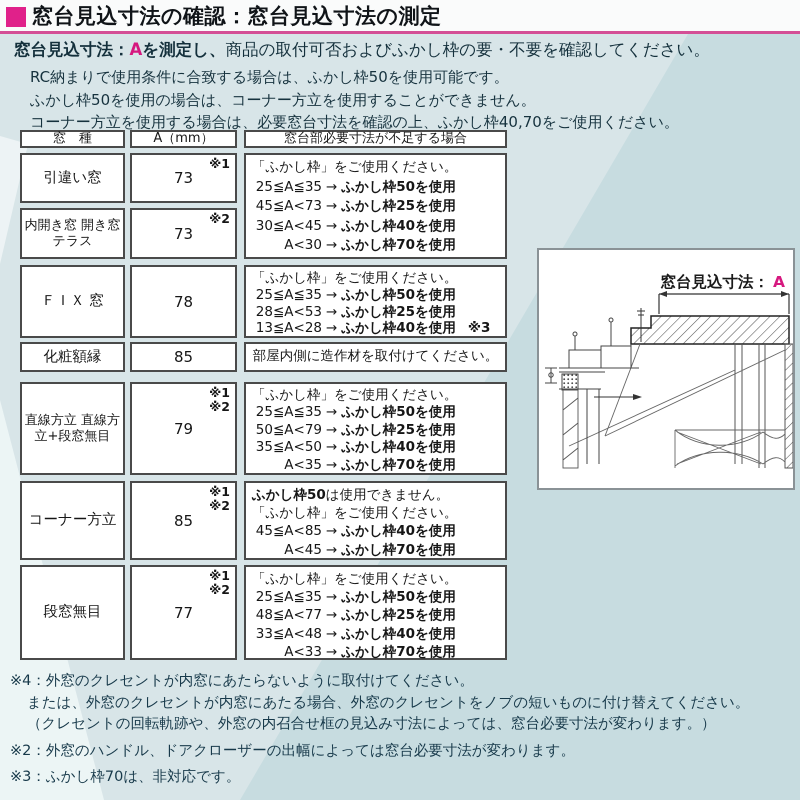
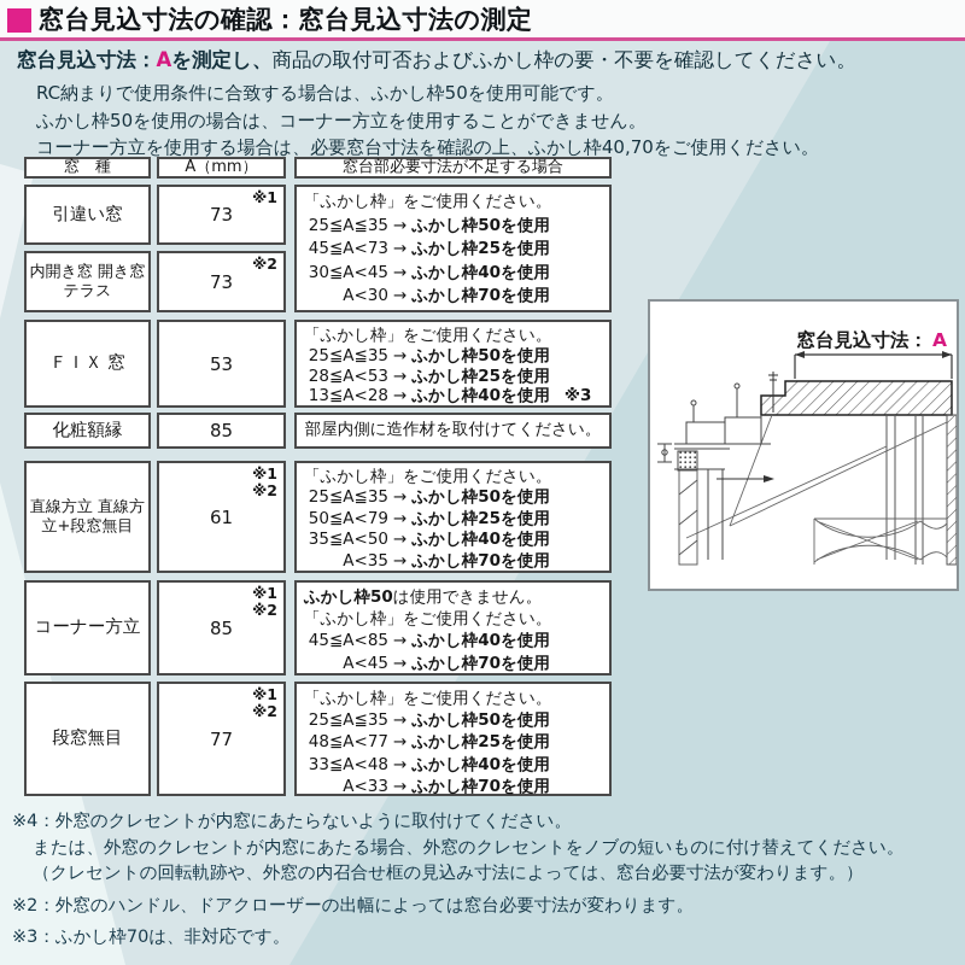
  窓台見込寸法の確認：窓台見込寸法の測定
  窓台見込寸法：Aを測定し、商品の取付可否およびふかし枠の要・不要を確認してください。
  RC納まりで使用条件に合致する場合は、ふかし枠50を使用可能です。
  ふかし枠50を使用の場合は、コーナー方立を使用することができません。
  コーナー方立を使用する場合は、必要窓台寸法を確認の上、ふかし枠40,70をご使用ください。
  窓 種
  A（mm）
  窓台部必要寸法が不足する場合
  引違い窓
  内開き窓 開き窓
  テラス
  ＦＩＸ 窓
  化粧額縁
  直線方立 直線方
  立+段窓無目
  コーナー方立
  段窓無目
  73
  ※1
  73
  ※2
- 78
+ 53
  85
- 79
+ 61
  ※1
  ※2
  85
  ※1
  ※2
  77
  ※1
  ※2
  「ふかし枠」をご使用ください。
  25≦A≦35
  →
  ふかし枠50を使用
  45≦A<73
  →
  ふかし枠25を使用
  30≦A<45
  →
  ふかし枠40を使用
  A<30
  →
  ふかし枠70を使用
  「ふかし枠」をご使用ください。
  25≦A≦35
  →
  ふかし枠50を使用
  28≦A<53
  →
  ふかし枠25を使用
  13≦A<28
  →
  ふかし枠40を使用
  ※3
  部屋内側に造作材を取付けてください。
  「ふかし枠」をご使用ください。
  25≦A≦35
  →
  ふかし枠50を使用
  50≦A<79
  →
  ふかし枠25を使用
  35≦A<50
  →
  ふかし枠40を使用
  A<35
  →
  ふかし枠70を使用
  ふかし枠50は使用できません。
  「ふかし枠」をご使用ください。
  45≦A<85
  →
  ふかし枠40を使用
  A<45
  →
  ふかし枠70を使用
  「ふかし枠」をご使用ください。
  25≦A≦35
  →
  ふかし枠50を使用
  48≦A<77
  →
  ふかし枠25を使用
  33≦A<48
  →
  ふかし枠40を使用
  A<33
  →
  ふかし枠70を使用
  窓台見込寸法：
  A
  ※4：外窓のクレセントが内窓にあたらないように取付けてください。
  または、外窓のクレセントが内窓にあたる場合、外窓のクレセントをノブの短いものに付け替えてください。
  （クレセントの回転軌跡や、外窓の内召合せ框の見込み寸法によっては、窓台必要寸法が変わります。）
  ※2：外窓のハンドル、ドアクローザーの出幅によっては窓台必要寸法が変わります。
  ※3：ふかし枠70は、非対応です。
